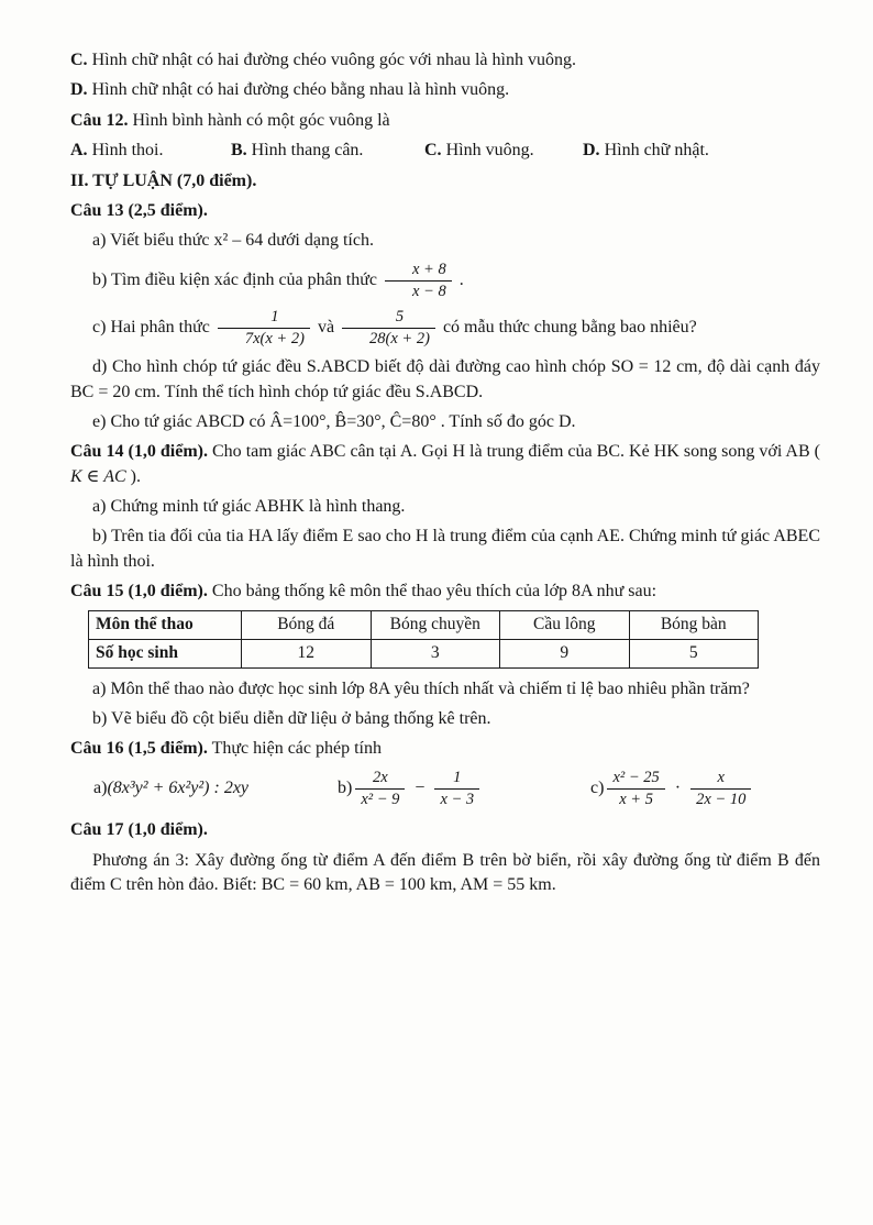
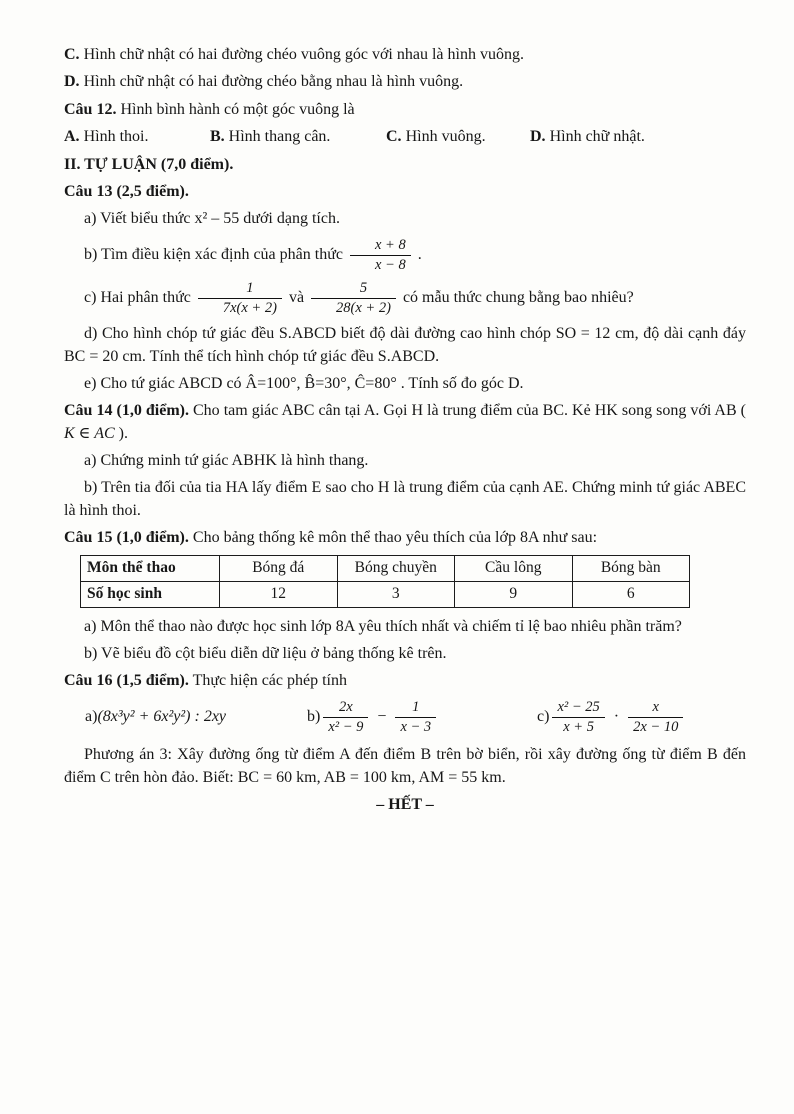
  C. Hình chữ nhật có hai đường chéo vuông góc với nhau là hình vuông.
  D. Hình chữ nhật có hai đường chéo bằng nhau là hình vuông.
  Câu 12. Hình bình hành có một góc vuông là
  A. Hình thoi.
  B. Hình thang cân.
  C. Hình vuông.
  D. Hình chữ nhật.
  II. TỰ LUẬN (7,0 điểm).
  Câu 13 (2,5 điểm).
- a) Viết biểu thức x² – 64 dưới dạng tích.
+ a) Viết biểu thức x² – 55 dưới dạng tích.
  b) Tìm điều kiện xác định của phân thức
  x + 8
  x − 8
  .
  c) Hai phân thức
  1
  7x(x + 2)
  và
  5
  28(x + 2)
  có mẫu thức chung bằng bao nhiêu?
  d) Cho hình chóp tứ giác đều S.ABCD biết độ dài đường cao hình chóp SO = 12 cm, độ dài cạnh đáy BC = 20 cm. Tính thể tích hình chóp tứ giác đều S.ABCD.
  e) Cho tứ giác ABCD có Â=100°, B̂=30°, Ĉ=80° . Tính số đo góc D.
  Câu 14 (1,0 điểm). Cho tam giác ABC cân tại A. Gọi H là trung điểm của BC. Kẻ HK song song với AB ( K ∈ AC ).
  a) Chứng minh tứ giác ABHK là hình thang.
  b) Trên tia đối của tia HA lấy điểm E sao cho H là trung điểm của cạnh AE. Chứng minh tứ giác ABEC là hình thoi.
  Câu 15 (1,0 điểm). Cho bảng thống kê môn thể thao yêu thích của lớp 8A như sau:
  Môn thể thao	Bóng đá	Bóng chuyền	Cầu lông	Bóng bàn
- Số học sinh	12	3	9	5
+ Số học sinh	12	3	9	6
  a) Môn thể thao nào được học sinh lớp 8A yêu thích nhất và chiếm tỉ lệ bao nhiêu phần trăm?
  b) Vẽ biểu đồ cột biểu diễn dữ liệu ở bảng thống kê trên.
  Câu 16 (1,5 điểm). Thực hiện các phép tính
  a)
  (8x³y² + 6x²y²) : 2xy
  b)
  2x
  x² − 9
  −
  1
  x − 3
  c)
  x² − 25
  x + 5
  ·
  x
  2x − 10
- Câu 17 (1,0 điểm).
  Phương án 3: Xây đường ống từ điểm A đến điểm B trên bờ biển, rồi xây đường ống từ điểm B đến điểm C trên hòn đảo. Biết: BC = 60 km, AB = 100 km, AM = 55 km.
+ – HẾT –
